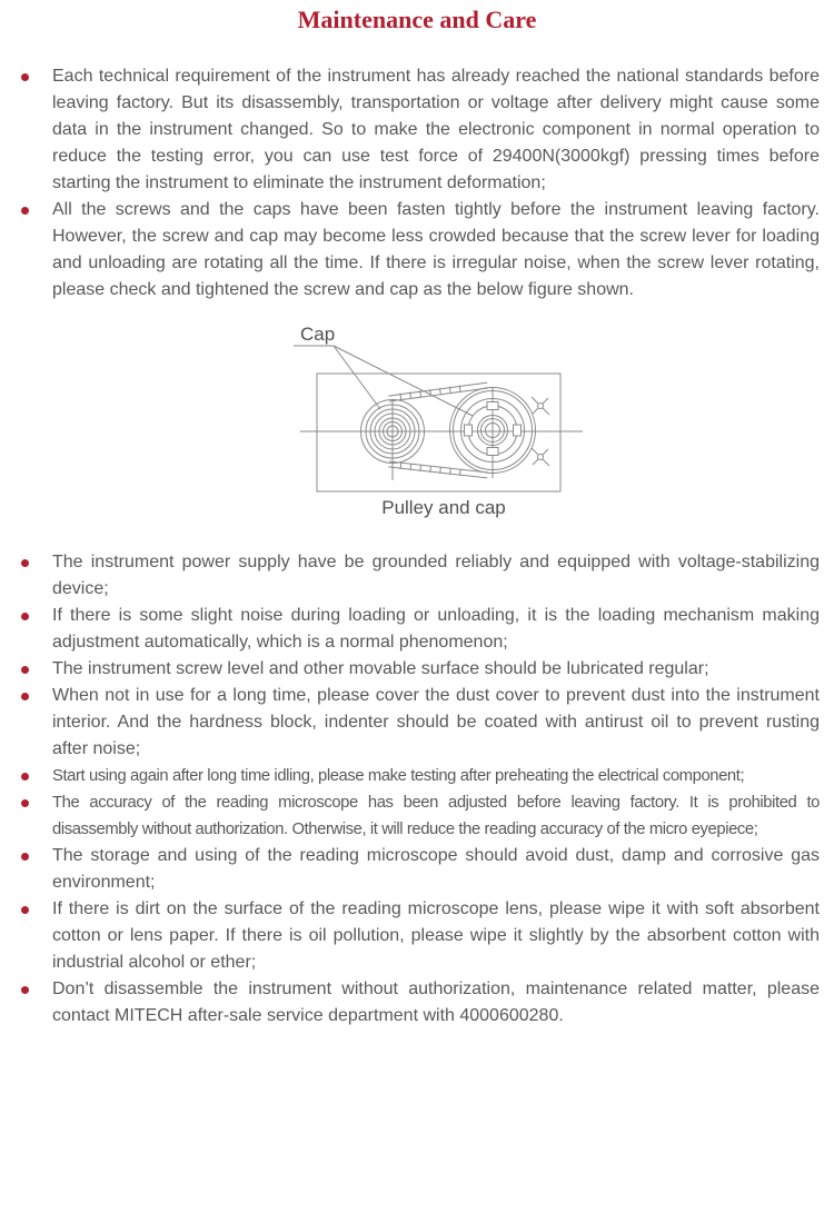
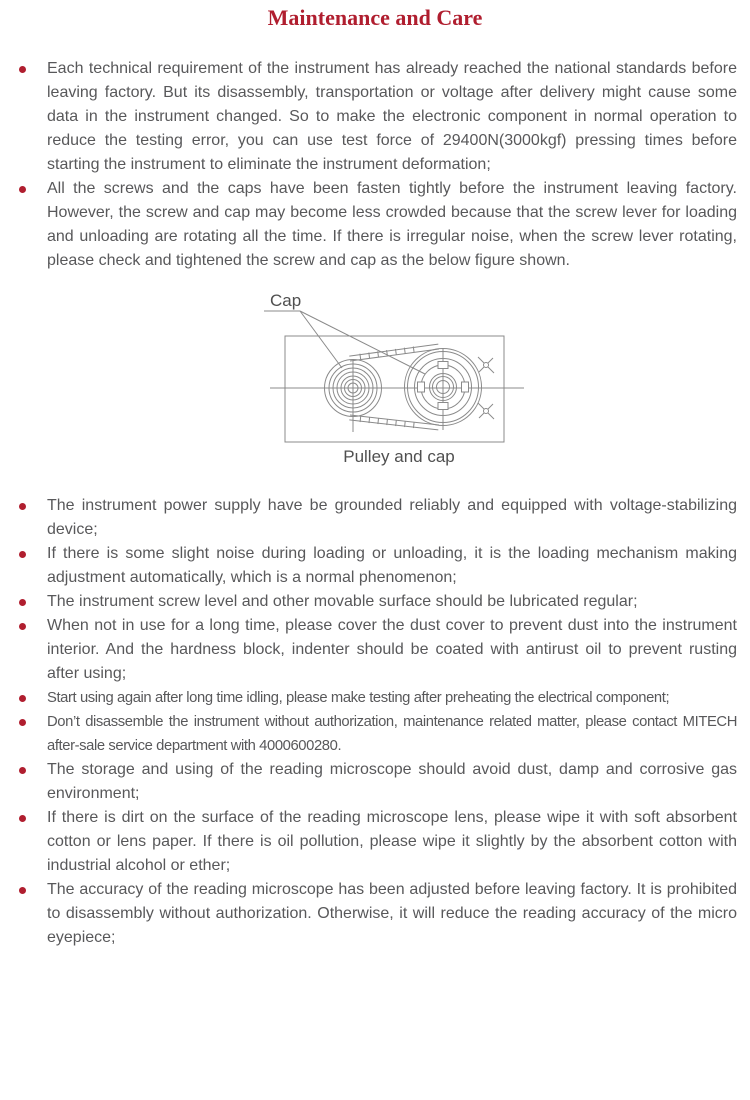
  Maintenance and Care
  Each technical requirement of the instrument has already reached the national standards before leaving factory. But its disassembly, transportation or voltage after delivery might cause some data in the instrument changed. So to make the electronic component in normal operation to reduce the testing error, you can use test force of 29400N(3000kgf) pressing times before starting the instrument to eliminate the instrument deformation;
  All the screws and the caps have been fasten tightly before the instrument leaving factory. However, the screw and cap may become less crowded because that the screw lever for loading and unloading are rotating all the time. If there is irregular noise, when the screw lever rotating, please check and tightened the screw and cap as the below figure shown.
  Cap
  Pulley and cap
  The instrument power supply have be grounded reliably and equipped with voltage-stabilizing device;
  If there is some slight noise during loading or unloading, it is the loading mechanism making adjustment automatically, which is a normal phenomenon;
  The instrument screw level and other movable surface should be lubricated regular;
- When not in use for a long time, please cover the dust cover to prevent dust into the instrument interior. And the hardness block, indenter should be coated with antirust oil to prevent rusting after noise;
+ When not in use for a long time, please cover the dust cover to prevent dust into the instrument interior. And the hardness block, indenter should be coated with antirust oil to prevent rusting after using;
  Start using again after long time idling, please make testing after preheating the electrical component;
- The accuracy of the reading microscope has been adjusted before leaving factory. It is prohibited to disassembly without authorization. Otherwise, it will reduce the reading accuracy of the micro eyepiece;
+ Don’t disassemble the instrument without authorization, maintenance related matter, please contact MITECH after-sale service department with 4000600280.
  The storage and using of the reading microscope should avoid dust, damp and corrosive gas environment;
  If there is dirt on the surface of the reading microscope lens, please wipe it with soft absorbent cotton or lens paper. If there is oil pollution, please wipe it slightly by the absorbent cotton with industrial alcohol or ether;
- Don’t disassemble the instrument without authorization, maintenance related matter, please contact MITECH after-sale service department with 4000600280.
+ The accuracy of the reading microscope has been adjusted before leaving factory. It is prohibited to disassembly without authorization. Otherwise, it will reduce the reading accuracy of the micro eyepiece;
